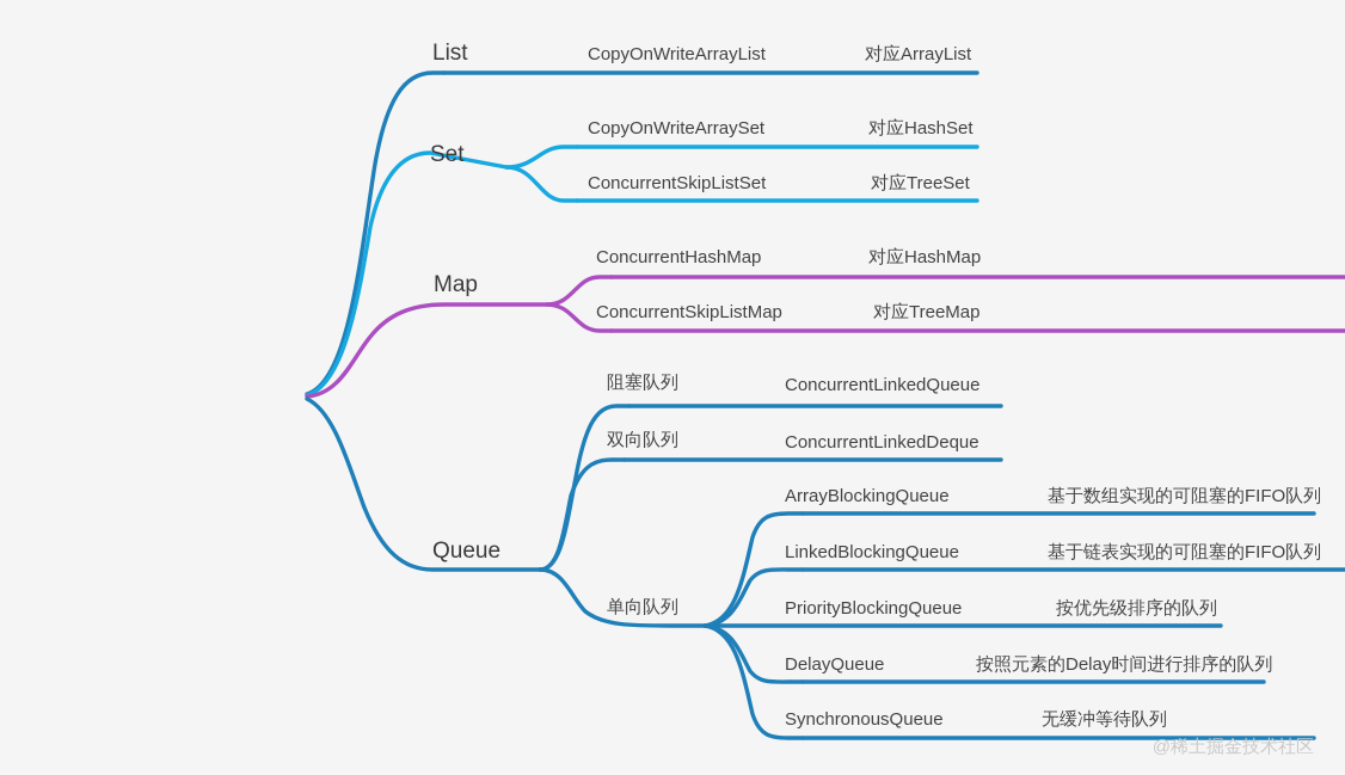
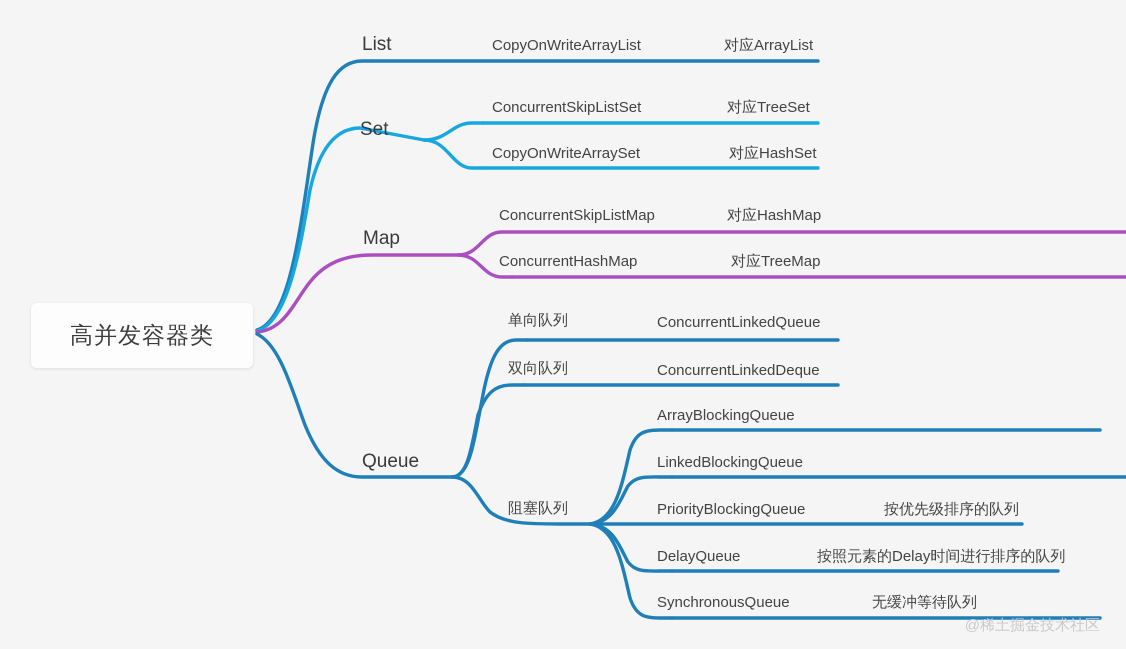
+ 高并发容器类
  List
  CopyOnWriteArrayList
  对应ArrayList
  Set
- CopyOnWriteArraySet
+ ConcurrentSkipListSet
- 对应HashSet
+ 对应TreeSet
- ConcurrentSkipListSet
+ CopyOnWriteArraySet
- 对应TreeSet
+ 对应HashSet
  Map
- ConcurrentHashMap
+ ConcurrentSkipListMap
  对应HashMap
- ConcurrentSkipListMap
+ ConcurrentHashMap
  对应TreeMap
  Queue
- 阻塞队列
+ 单向队列
  ConcurrentLinkedQueue
  双向队列
  ConcurrentLinkedDeque
- 单向队列
+ 阻塞队列
  ArrayBlockingQueue
- 基于数组实现的可阻塞的FIFO队列
  LinkedBlockingQueue
- 基于链表实现的可阻塞的FIFO队列
  PriorityBlockingQueue
  按优先级排序的队列
  DelayQueue
  按照元素的Delay时间进行排序的队列
  SynchronousQueue
  无缓冲等待队列
  @稀土掘金技术社区
